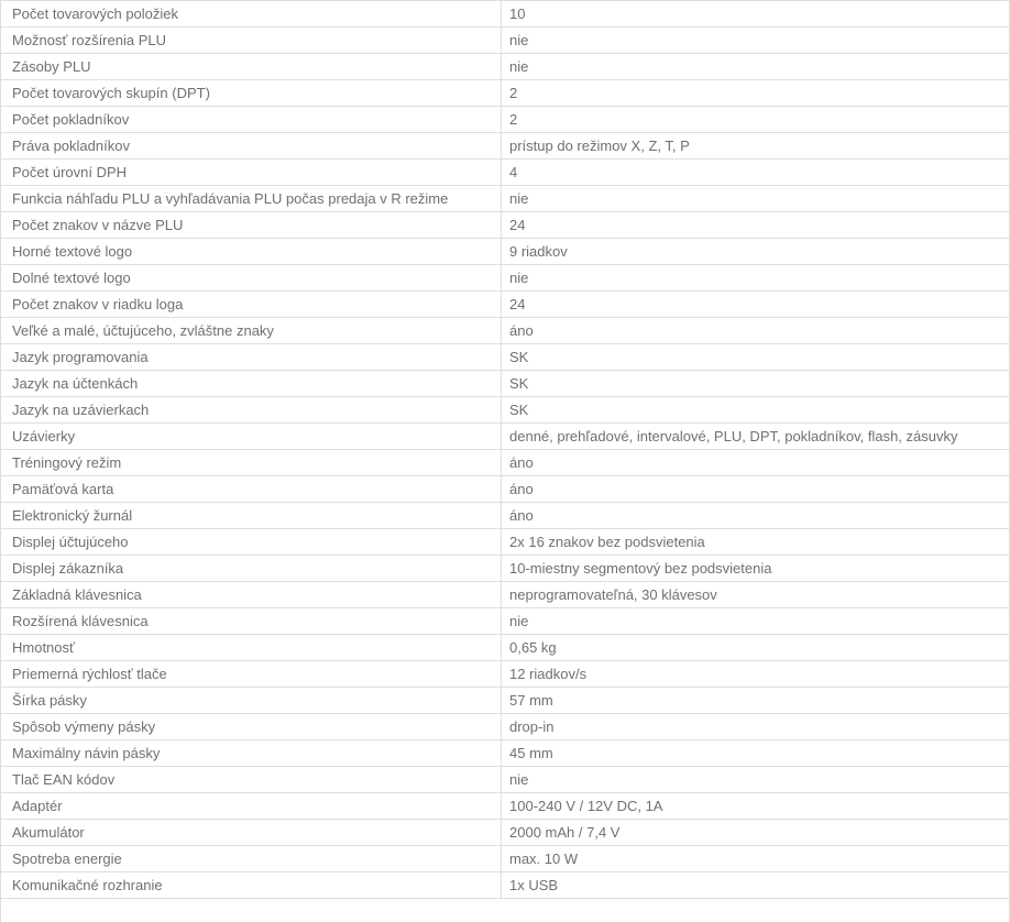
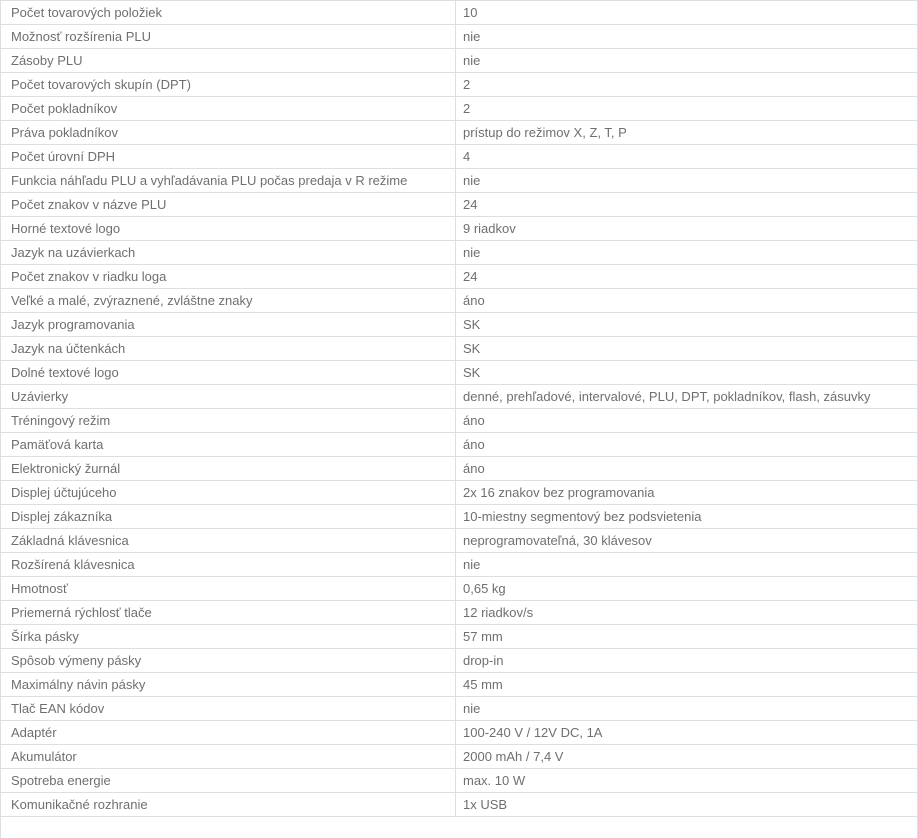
  Počet tovarových položiek
  10
  Možnosť rozšírenia PLU
  nie
  Zásoby PLU
  nie
  Počet tovarových skupín (DPT)
  2
  Počet pokladníkov
  2
  Práva pokladníkov
  prístup do režimov X, Z, T, P
  Počet úrovní DPH
  4
  Funkcia náhľadu PLU a vyhľadávania PLU počas predaja v R režime
  nie
  Počet znakov v názve PLU
  24
  Horné textové logo
  9 riadkov
- Dolné textové logo
+ Jazyk na uzávierkach
  nie
  Počet znakov v riadku loga
  24
- Veľké a malé, účtujúceho, zvláštne znaky
+ Veľké a malé, zvýraznené, zvláštne znaky
  áno
  Jazyk programovania
  SK
  Jazyk na účtenkách
  SK
- Jazyk na uzávierkach
+ Dolné textové logo
  SK
  Uzávierky
  denné, prehľadové, intervalové, PLU, DPT, pokladníkov, flash, zásuvky
  Tréningový režim
  áno
  Pamäťová karta
  áno
  Elektronický žurnál
  áno
  Displej účtujúceho
- 2x 16 znakov bez podsvietenia
+ 2x 16 znakov bez programovania
  Displej zákazníka
  10-miestny segmentový bez podsvietenia
  Základná klávesnica
  neprogramovateľná, 30 klávesov
  Rozšírená klávesnica
  nie
  Hmotnosť
  0,65 kg
  Priemerná rýchlosť tlače
  12 riadkov/s
  Šírka pásky
  57 mm
  Spôsob výmeny pásky
  drop-in
  Maximálny návin pásky
  45 mm
  Tlač EAN kódov
  nie
  Adaptér
  100-240 V / 12V DC, 1A
  Akumulátor
  2000 mAh / 7,4 V
  Spotreba energie
  max. 10 W
  Komunikačné rozhranie
  1x USB
